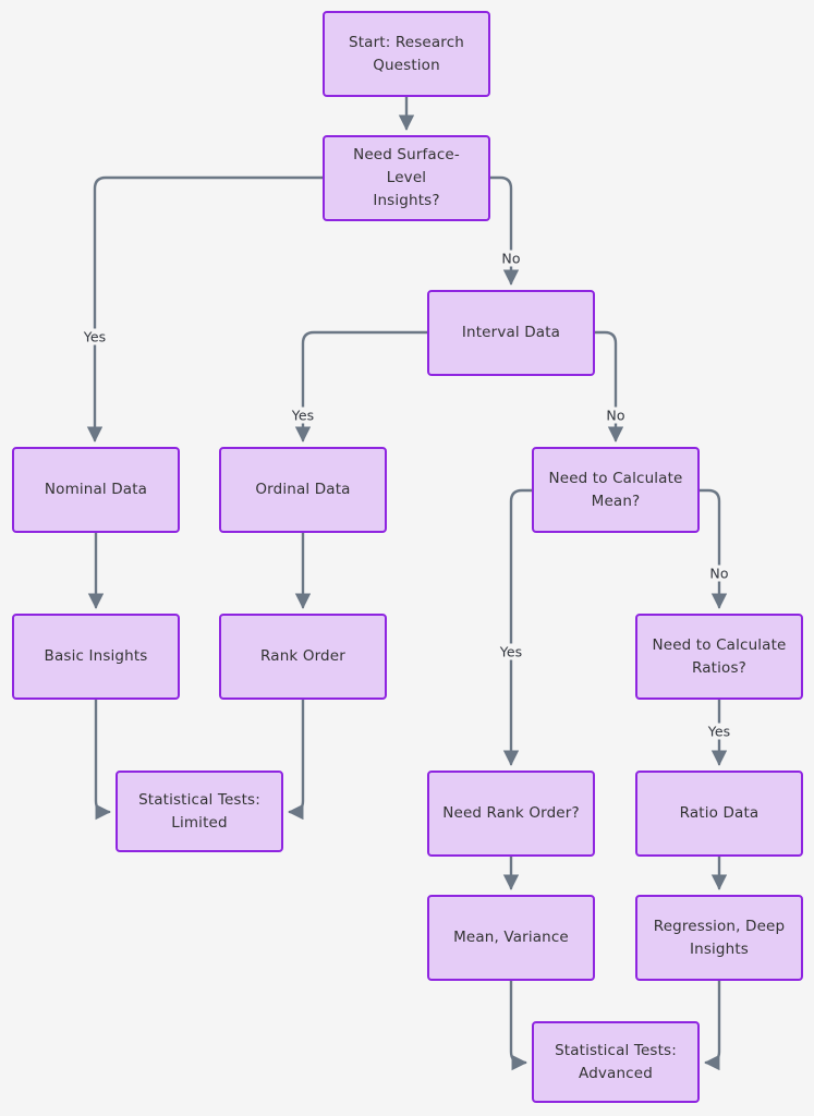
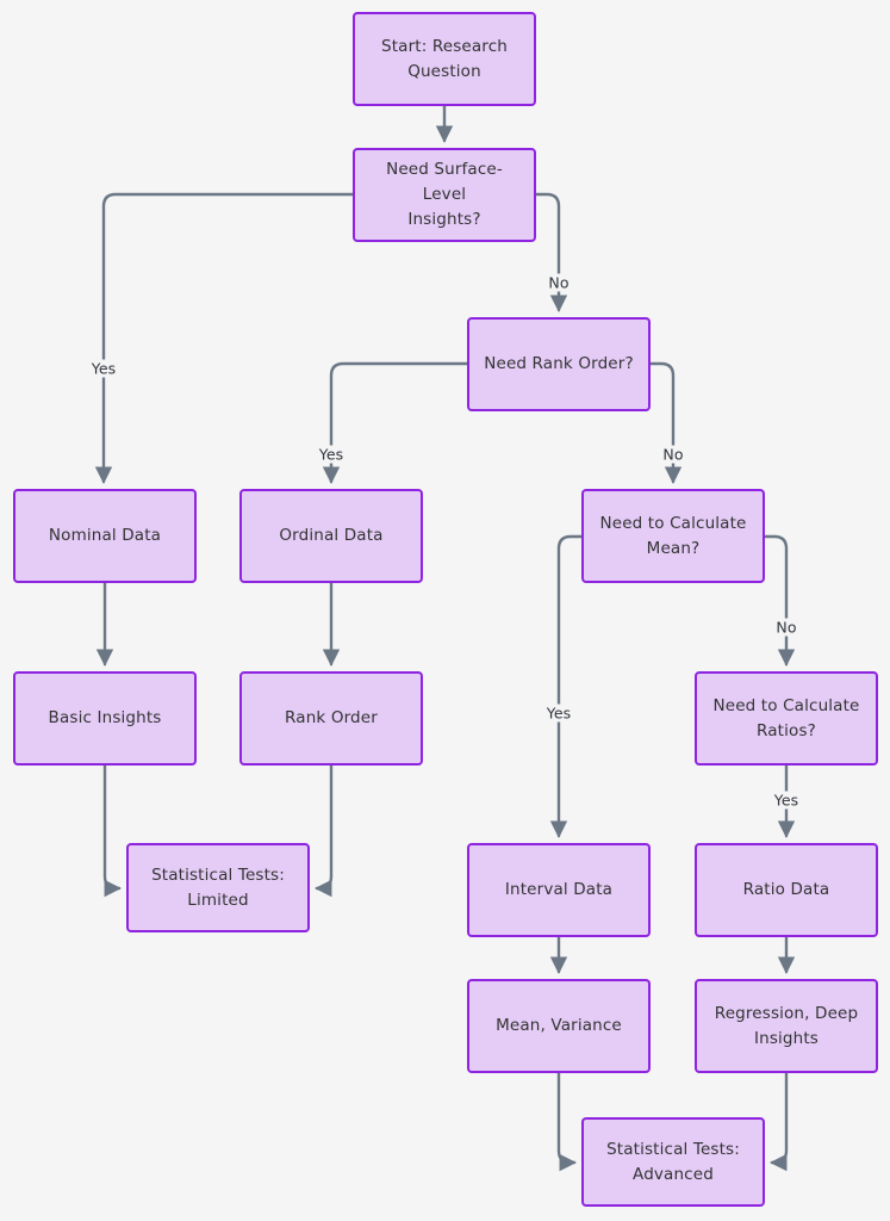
  Start: Research
  Question
  Need Surface-Level
  Insights?
- Interval Data
+ Need Rank Order?
  Nominal Data
  Ordinal Data
  Need to Calculate
  Mean?
  Basic Insights
  Rank Order
  Need to Calculate
  Ratios?
  Statistical Tests:
  Limited
- Need Rank Order?
+ Interval Data
  Ratio Data
  Mean, Variance
  Regression, Deep
  Insights
  Statistical Tests:
  Advanced
  Yes
  No
  Yes
  No
  Yes
  No
  Yes
